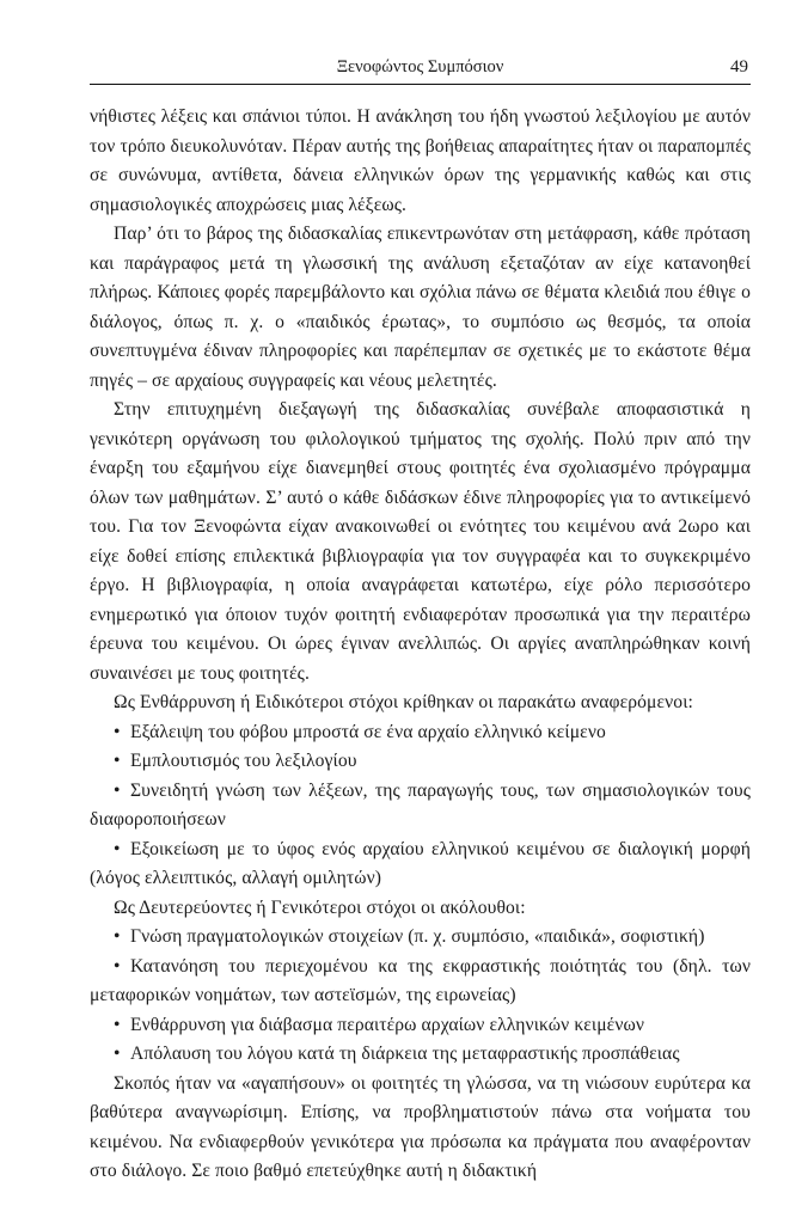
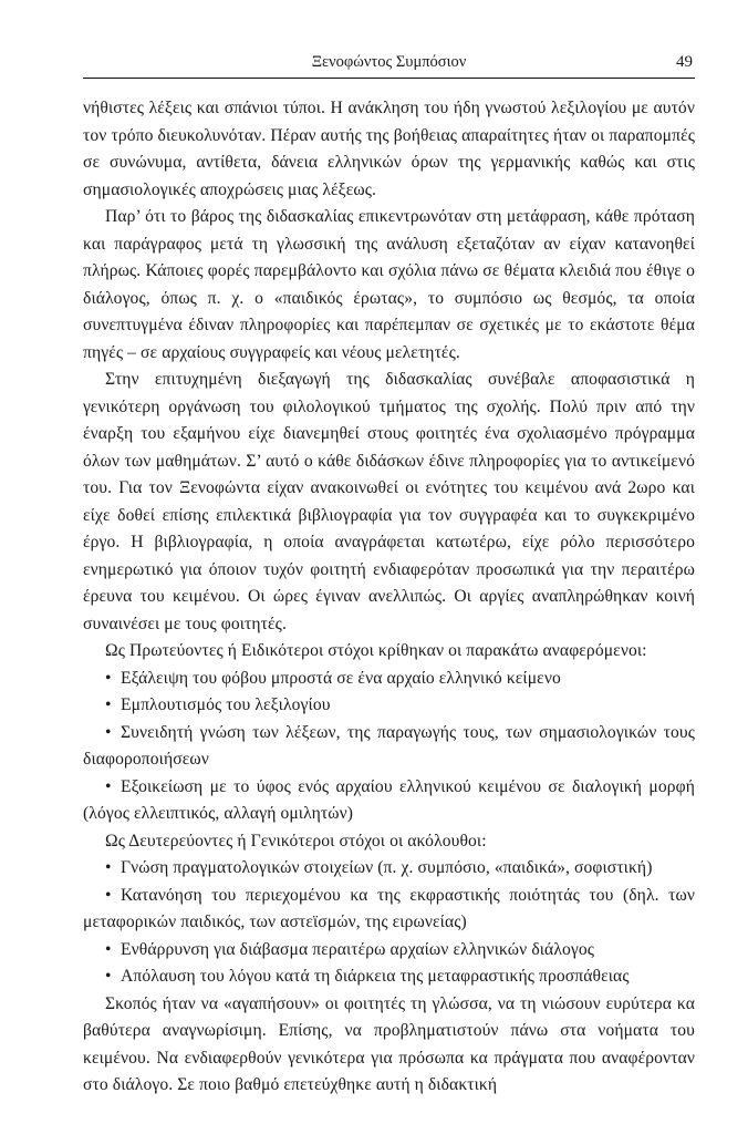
  Ξενοφώντος Συμπόσιον
  49
  νήθιστες λέξεις και σπάνιοι τύποι. Η ανάκληση του ήδη γνωστού λεξιλογίου με αυτόν τον τρόπο διευκολυνόταν. Πέραν αυτής της βοήθειας απαραίτητες ήταν οι παραπομπές σε συνώνυμα, αντίθετα, δάνεια ελληνικών όρων της γερμανικής καθώς και στις σημασιολογικές αποχρώσεις μιας λέξεως.
- Παρ’ ότι το βάρος της διδασκαλίας επικεντρωνόταν στη μετάφραση, κάθε πρόταση και παράγραφος μετά τη γλωσσική της ανάλυση εξεταζόταν αν είχε κατανοηθεί πλήρως. Κάποιες φορές παρεμβάλοντο και σχόλια πάνω σε θέματα κλειδιά που έθιγε ο διάλογος, όπως π. χ. ο «παιδικός έρωτας», το συμπόσιο ως θεσμός, τα οποία συνεπτυγμένα έδιναν πληροφορίες και παρέπεμπαν σε σχετικές με το εκάστοτε θέμα πηγές – σε αρχαίους συγγραφείς και νέους μελετητές.
+ Παρ’ ότι το βάρος της διδασκαλίας επικεντρωνόταν στη μετάφραση, κάθε πρόταση και παράγραφος μετά τη γλωσσική της ανάλυση εξεταζόταν αν είχαν κατανοηθεί πλήρως. Κάποιες φορές παρεμβάλοντο και σχόλια πάνω σε θέματα κλειδιά που έθιγε ο διάλογος, όπως π. χ. ο «παιδικός έρωτας», το συμπόσιο ως θεσμός, τα οποία συνεπτυγμένα έδιναν πληροφορίες και παρέπεμπαν σε σχετικές με το εκάστοτε θέμα πηγές – σε αρχαίους συγγραφείς και νέους μελετητές.
  Στην επιτυχημένη διεξαγωγή της διδασκαλίας συνέβαλε αποφασιστικά η γενικότερη οργάνωση του φιλολογικού τμήματος της σχολής. Πολύ πριν από την έναρξη του εξαμήνου είχε διανεμηθεί στους φοιτητές ένα σχολιασμένο πρόγραμμα όλων των μαθημάτων. Σ’ αυτό ο κάθε διδάσκων έδινε πληροφορίες για το αντικείμενό του. Για τον Ξενοφώντα είχαν ανακοινωθεί οι ενότητες του κειμένου ανά 2ωρο και είχε δοθεί επίσης επιλεκτικά βιβλιογραφία για τον συγγραφέα και το συγκεκριμένο έργο. Η βιβλιογραφία, η οποία αναγράφεται κατωτέρω, είχε ρόλο περισσότερο ενημερωτικό για όποιον τυχόν φοιτητή ενδιαφερόταν προσωπικά για την περαιτέρω έρευνα του κειμένου. Οι ώρες έγιναν ανελλιπώς. Οι αργίες αναπληρώθηκαν κοινή συναινέσει με τους φοιτητές.
- Ως Ενθάρρυνση ή Ειδικότεροι στόχοι κρίθηκαν οι παρακάτω αναφερόμενοι:
+ Ως Πρωτεύοντες ή Ειδικότεροι στόχοι κρίθηκαν οι παρακάτω αναφερόμενοι:
  • Εξάλειψη του φόβου μπροστά σε ένα αρχαίο ελληνικό κείμενο
  • Εμπλουτισμός του λεξιλογίου
  • Συνειδητή γνώση των λέξεων, της παραγωγής τους, των σημασιολογικών τους διαφοροποιήσεων
  • Εξοικείωση με το ύφος ενός αρχαίου ελληνικού κειμένου σε διαλογική μορφή (λόγος ελλειπτικός, αλλαγή ομιλητών)
  Ως Δευτερεύοντες ή Γενικότεροι στόχοι οι ακόλουθοι:
  • Γνώση πραγματολογικών στοιχείων (π. χ. συμπόσιο, «παιδικά», σοφιστική)
- • Κατανόηση του περιεχομένου κα της εκφραστικής ποιότητάς του (δηλ. των μεταφορικών νοημάτων, των αστεϊσμών, της ειρωνείας)
+ • Κατανόηση του περιεχομένου κα της εκφραστικής ποιότητάς του (δηλ. των μεταφορικών παιδικός, των αστεϊσμών, της ειρωνείας)
- • Ενθάρρυνση για διάβασμα περαιτέρω αρχαίων ελληνικών κειμένων
+ • Ενθάρρυνση για διάβασμα περαιτέρω αρχαίων ελληνικών διάλογος
  • Απόλαυση του λόγου κατά τη διάρκεια της μεταφραστικής προσπάθειας
  Σκοπός ήταν να «αγαπήσουν» οι φοιτητές τη γλώσσα, να τη νιώσουν ευρύτερα κα βαθύτερα αναγνωρίσιμη. Επίσης, να προβληματιστούν πάνω στα νοήματα του κειμένου. Να ενδιαφερθούν γενικότερα για πρόσωπα κα πράγματα που αναφέρονταν στο διάλογο. Σε ποιο βαθμό επετεύχθηκε αυτή η διδακτική
